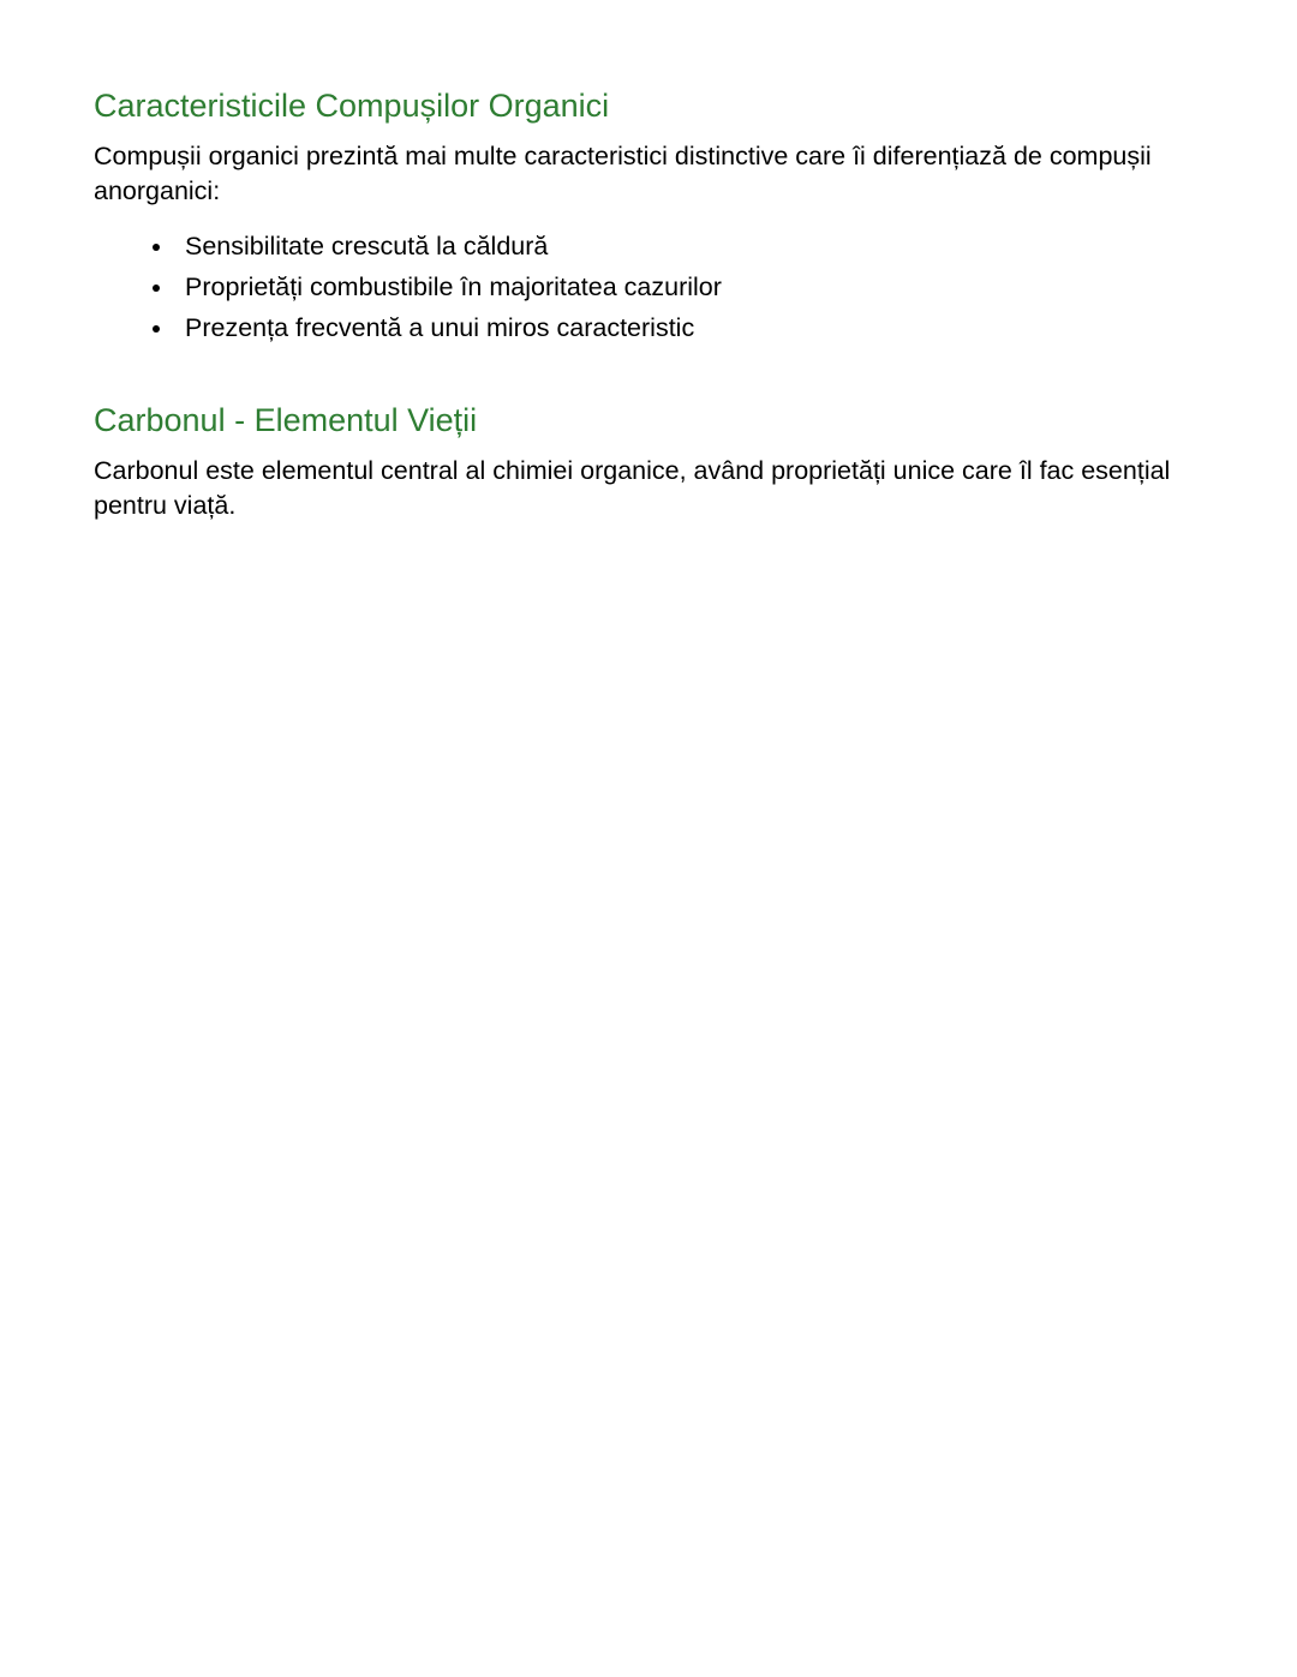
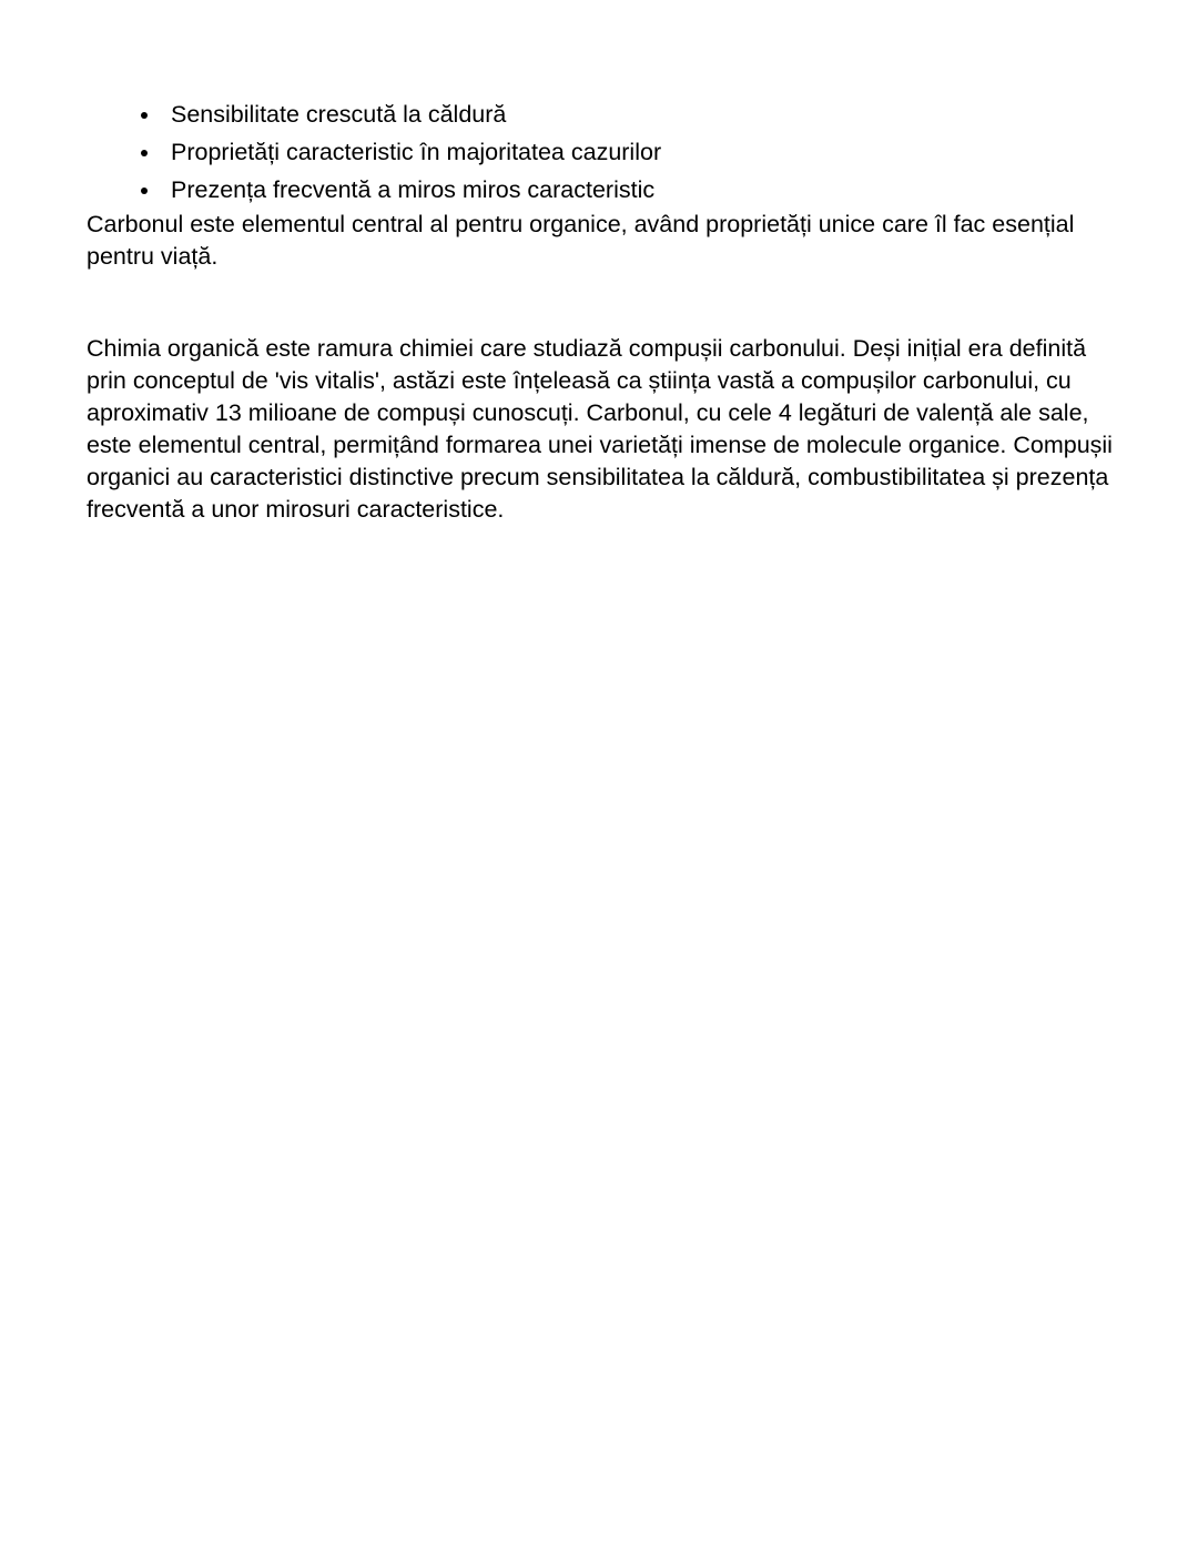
- Caracteristicile Compușilor Organici
- Compușii organici prezintă mai multe caracteristici distinctive care îi diferențiază de compușii anorganici:
  Sensibilitate crescută la căldură
- Proprietăți combustibile în majoritatea cazurilor
+ Proprietăți caracteristic în majoritatea cazurilor
- Prezența frecventă a unui miros caracteristic
+ Prezența frecventă a miros miros caracteristic
- Carbonul - Elementul Vieții
- Carbonul este elementul central al chimiei organice, având proprietăți unice care îl fac esențial pentru viață.
+ Carbonul este elementul central al pentru organice, având proprietăți unice care îl fac esențial pentru viață.
+ Chimia organică este ramura chimiei care studiază compușii carbonului. Deși inițial era definită prin conceptul de 'vis vitalis', astăzi este înțeleasă ca știința vastă a compușilor carbonului, cu aproximativ 13 milioane de compuși cunoscuți. Carbonul, cu cele 4 legături de valență ale sale, este elementul central, permițând formarea unei varietăți imense de molecule organice. Compușii organici au caracteristici distinctive precum sensibilitatea la căldură, combustibilitatea și prezența frecventă a unor mirosuri caracteristice.
